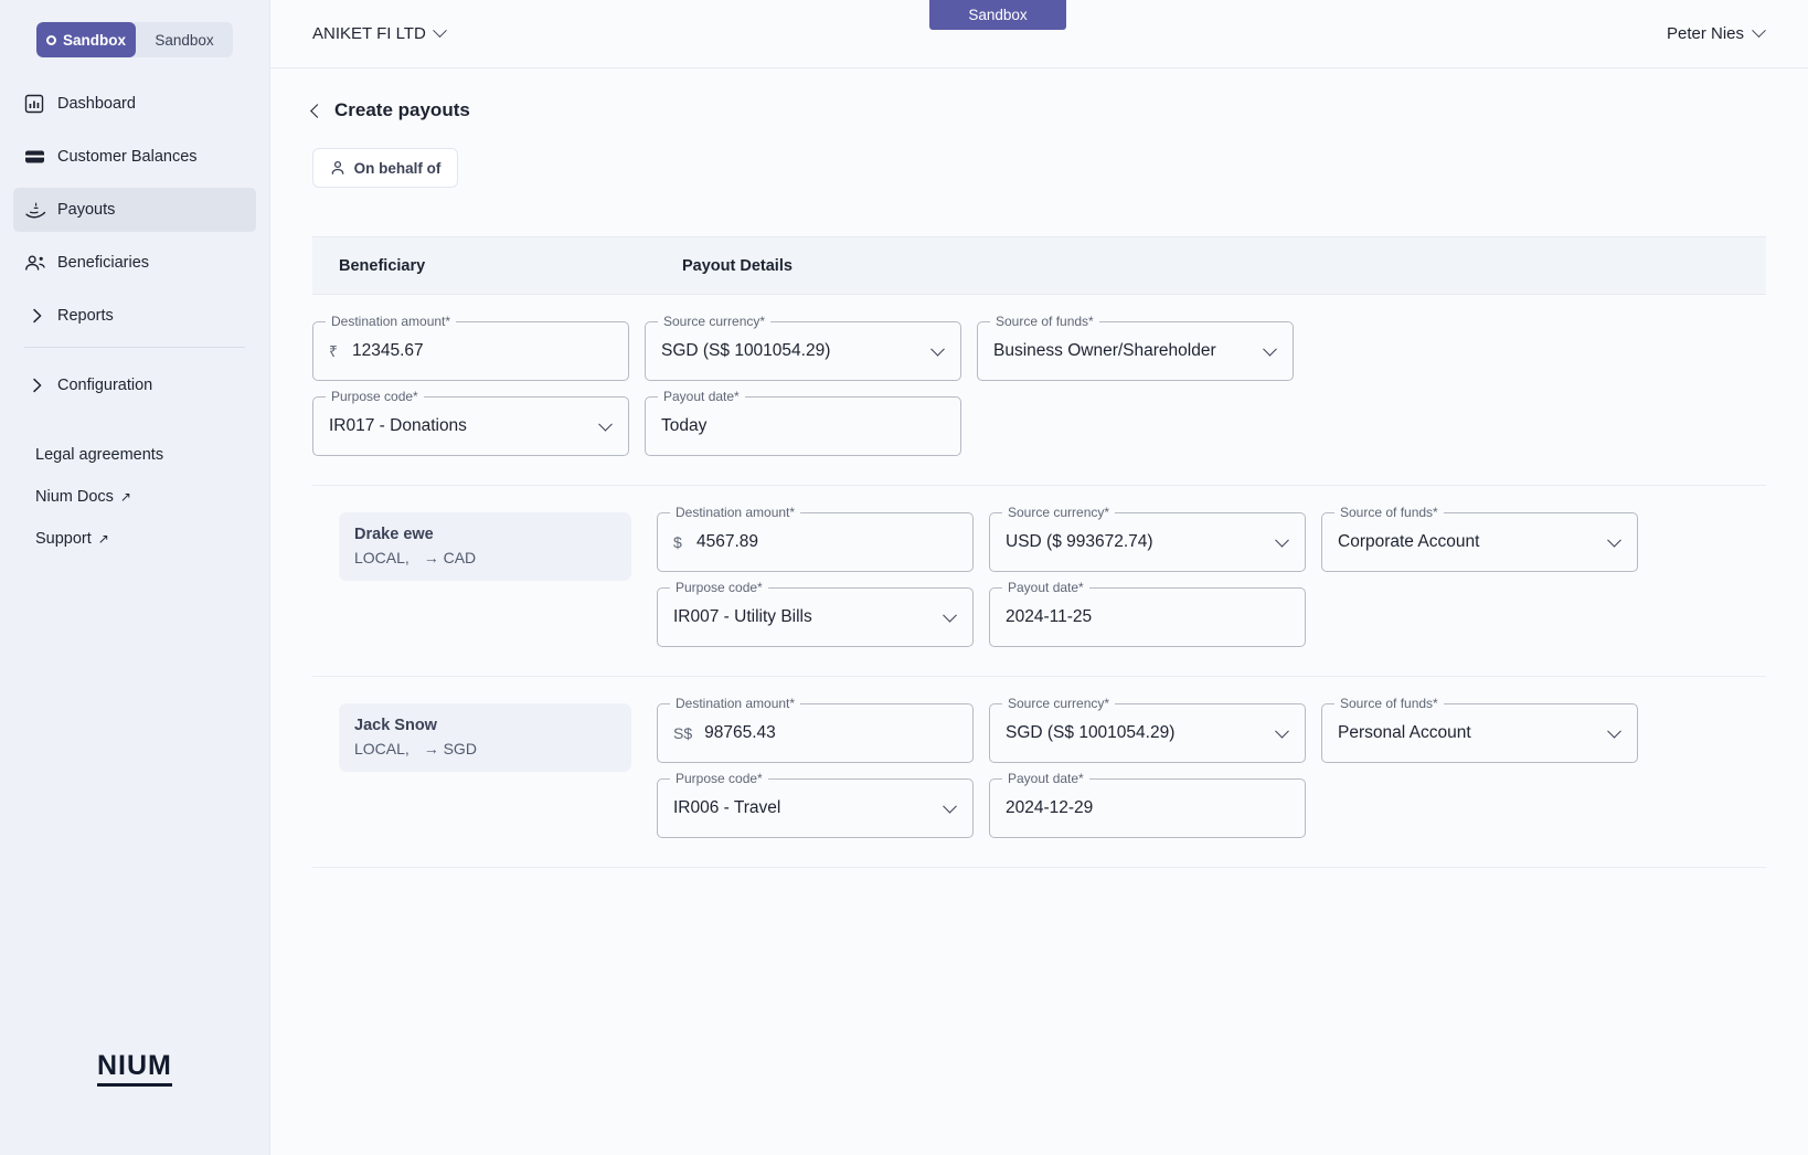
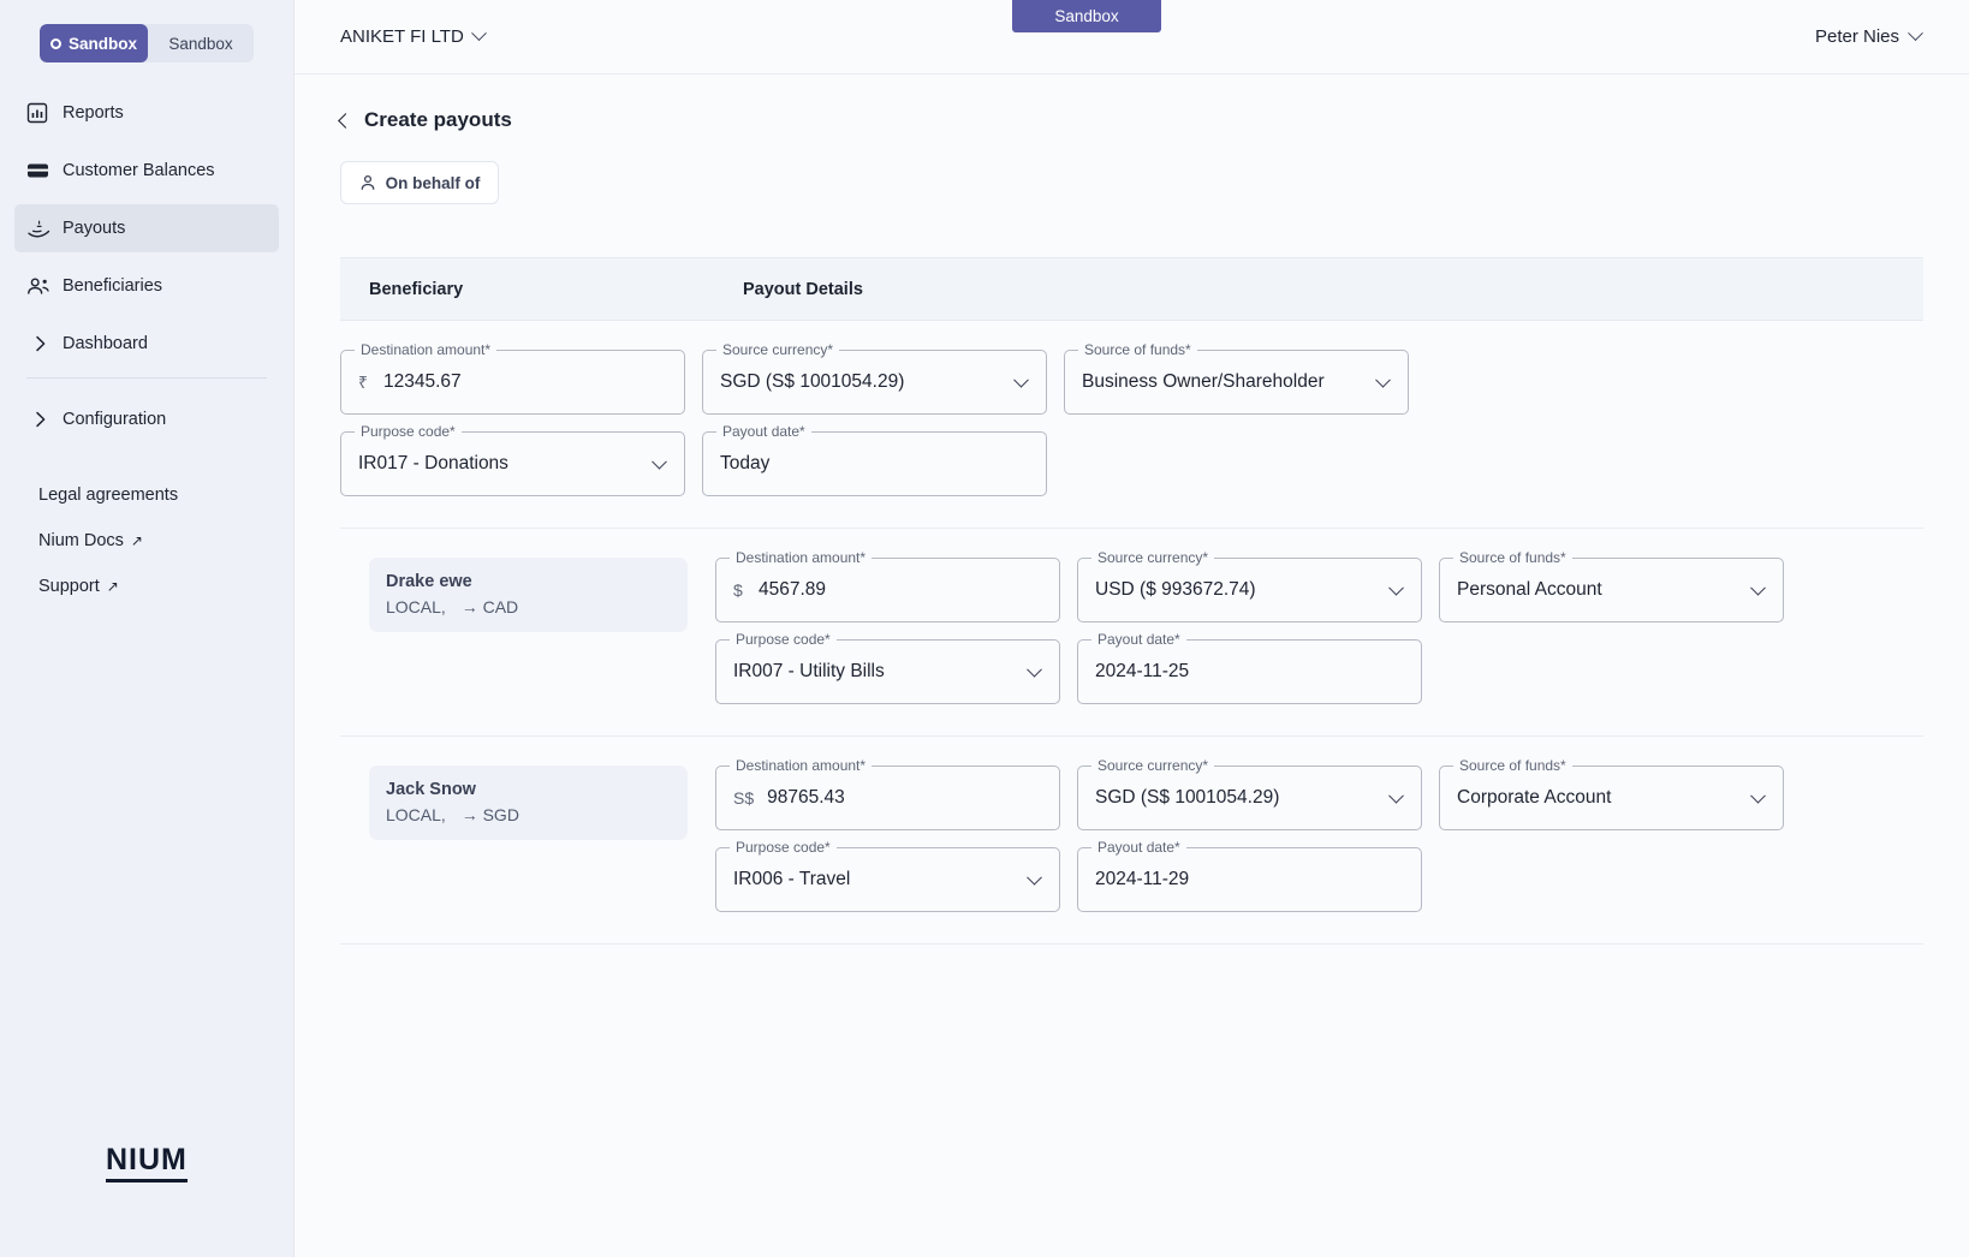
  Sandbox
  Sandbox
- Dashboard
+ Reports
  Customer Balances
  Payouts
  Beneficiaries
- Reports
+ Dashboard
  Configuration
  Legal agreements
  Nium Docs
  ↗
  Support
  ↗
  NIUM
  Sandbox
  ANIKET FI LTD
  Peter Nies
  Create payouts
  On behalf of
  Beneficiary
  Payout Details
  Destination amount*
  ₹
  12345.67
  Source currency*
  SGD (S$ 1001054.29)
  Source of funds*
  Business Owner/Shareholder
  Purpose code*
  IR017 - Donations
  Payout date*
  Today
  Drake ewe
  LOCAL, → CAD
  Destination amount*
  $
  4567.89
  Source currency*
  USD ($ 993672.74)
  Source of funds*
- Corporate Account
+ Personal Account
  Purpose code*
  IR007 - Utility Bills
  Payout date*
  2024-11-25
  Jack Snow
  LOCAL, → SGD
  Destination amount*
  S$
  98765.43
  Source currency*
  SGD (S$ 1001054.29)
  Source of funds*
- Personal Account
+ Corporate Account
  Purpose code*
  IR006 - Travel
  Payout date*
- 2024-12-29
+ 2024-11-29
